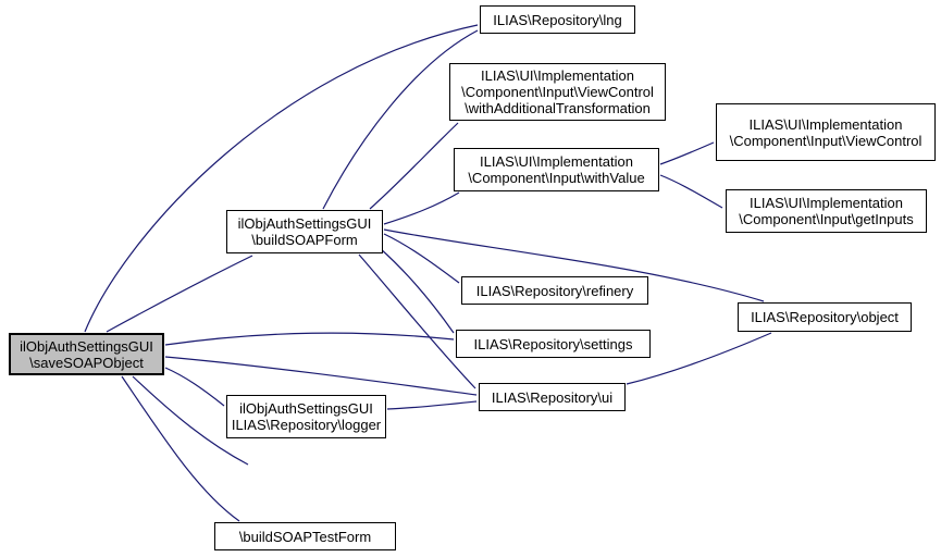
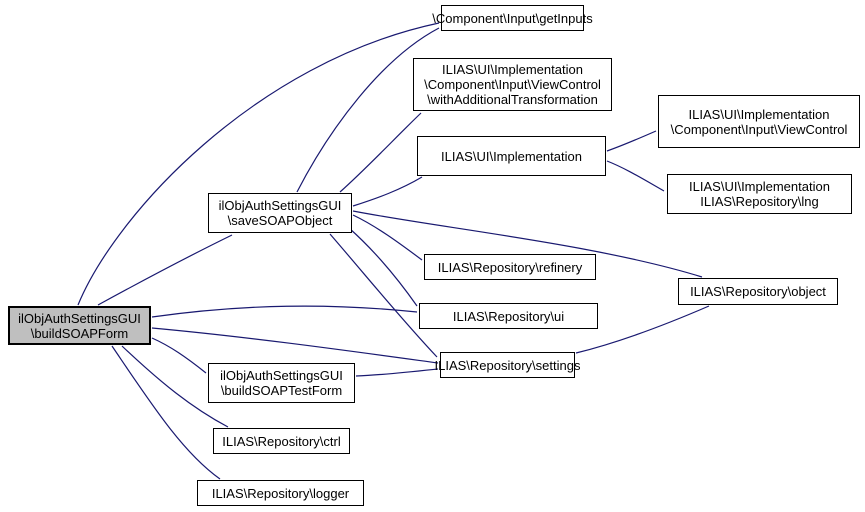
  ilObjAuthSettingsGUI
- \saveSOAPObject
+ \buildSOAPForm
  ilObjAuthSettingsGUI
- \buildSOAPForm
+ \saveSOAPObject
- ILIAS\Repository\lng
+ \Component\Input\getInputs
  ILIAS\UI\Implementation
  \Component\Input\ViewControl
  \withAdditionalTransformation
  ILIAS\UI\Implementation
- \Component\Input\withValue
  ILIAS\UI\Implementation
  \Component\Input\ViewControl
  ILIAS\UI\Implementation
- \Component\Input\getInputs
+ ILIAS\Repository\lng
  ILIAS\Repository\refinery
- ILIAS\Repository\settings
+ ILIAS\Repository\ui
  ILIAS\Repository\object
- ILIAS\Repository\ui
+ ILIAS\Repository\settings
  ilObjAuthSettingsGUI
- ILIAS\Repository\logger
+ \buildSOAPTestForm
+ ILIAS\Repository\ctrl
- \buildSOAPTestForm
+ ILIAS\Repository\logger
